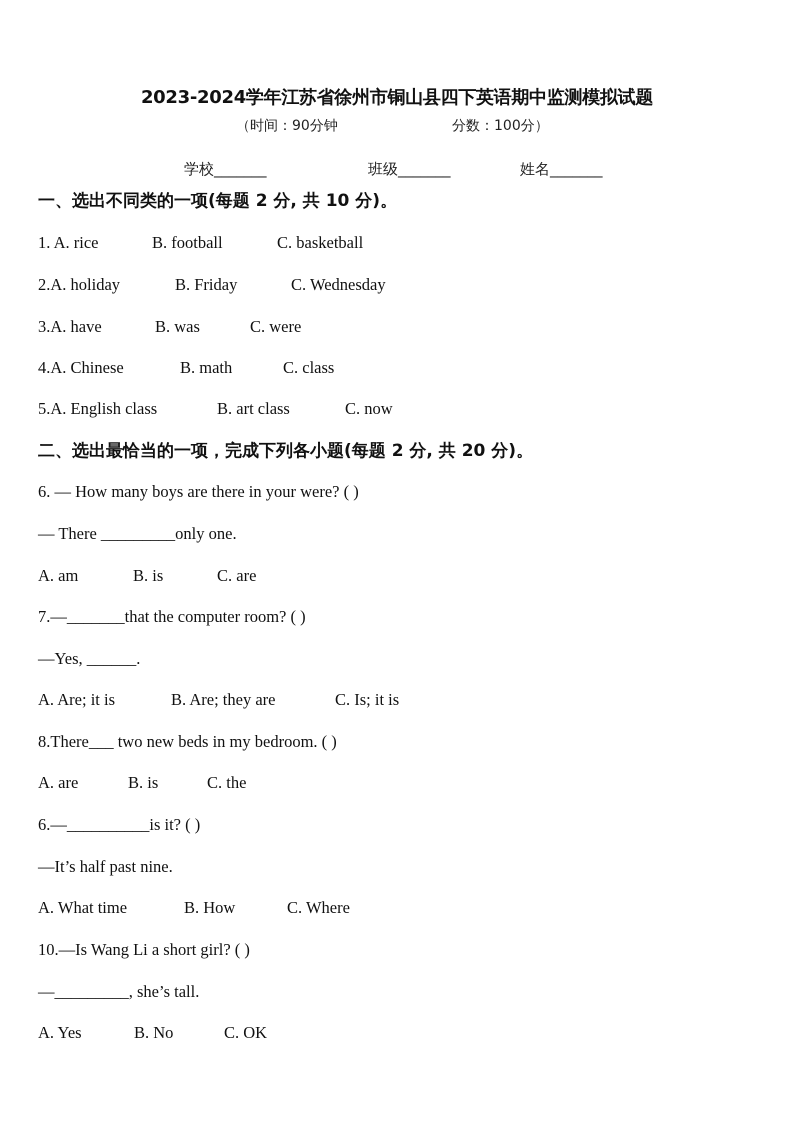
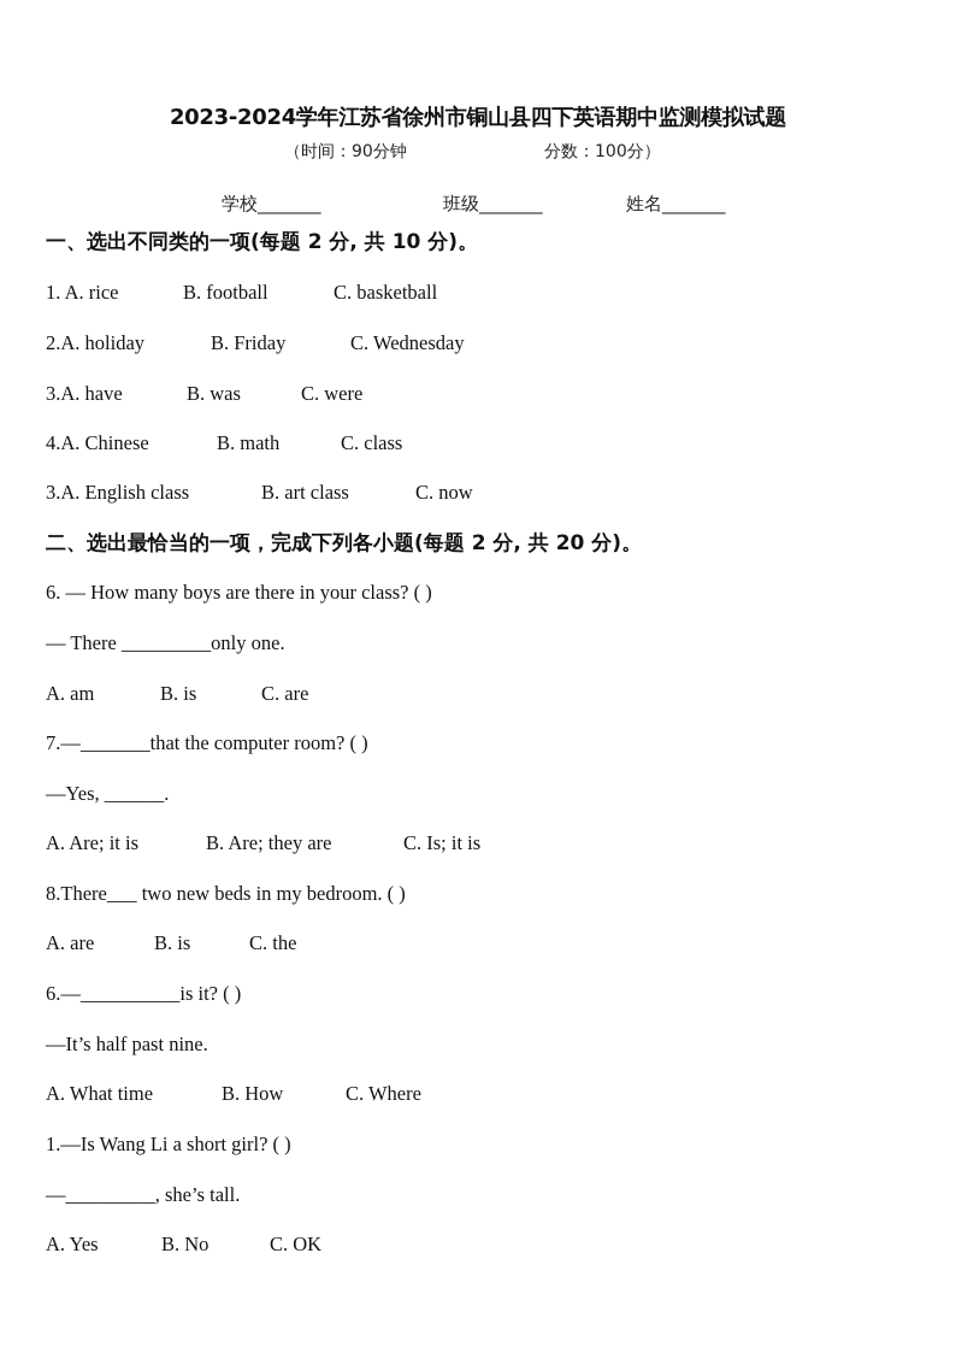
  2023-2024学年江苏省徐州市铜山县四下英语期中监测模拟试题
  （时间：90分钟
  分数：100分）
  学校_______
  班级_______
  姓名_______
  一、选出不同类的一项(每题 2 分, 共 10 分)。
  1. A. rice
  B. football
  C. basketball
  2.A. holiday
  B. Friday
  C. Wednesday
  3.A. have
  B. was
  C. were
  4.A. Chinese
  B. math
  C. class
- 5.A. English class
+ 3.A. English class
  B. art class
  C. now
  二、选出最恰当的一项，完成下列各小题(每题 2 分, 共 20 分)。
- 6. — How many boys are there in your were? ( )
+ 6. — How many boys are there in your class? ( )
  — There _________only one.
  A. am
  B. is
  C. are
  7.—_______that the computer room? ( )
  —Yes, ______.
  A. Are; it is
  B. Are; they are
  C. Is; it is
  8.There___ two new beds in my bedroom. ( )
  A. are
  B. is
  C. the
  6.—__________is it? ( )
  —It’s half past nine.
  A. What time
  B. How
  C. Where
- 10.—Is Wang Li a short girl? ( )
+ 1.—Is Wang Li a short girl? ( )
  —_________, she’s tall.
  A. Yes
  B. No
  C. OK
